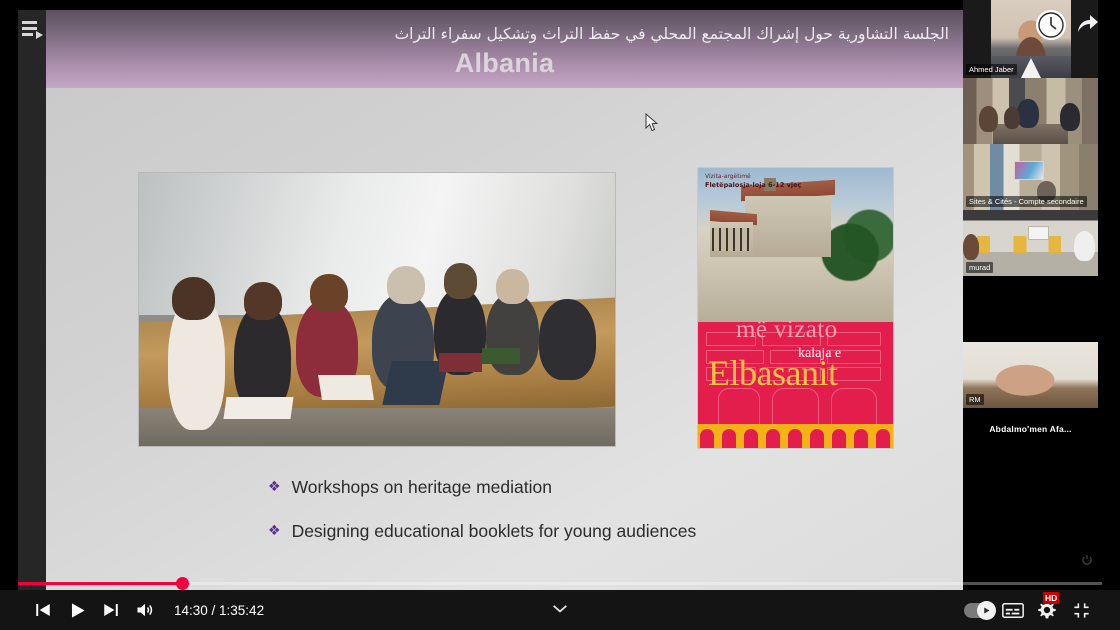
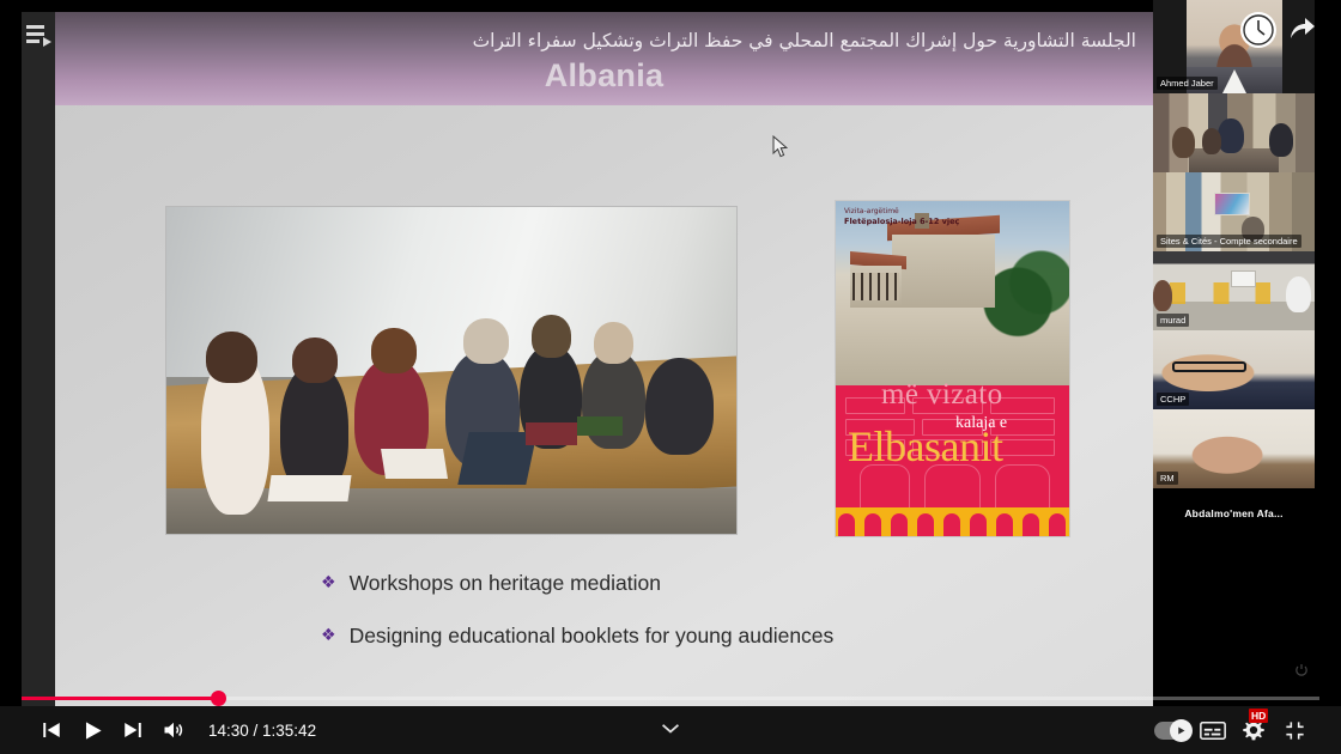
  الجلسة التشاورية حول إشراك المجتمع المحلي في حفظ التراث وتشكيل سفراء التراث
  Albania
  Fletëpalosja-loja 6-12 vjeç
  më vizato
  kalaja e
  Elbasanit
  ❖
  Workshops on heritage mediation
  ❖
  Designing educational booklets for young audiences
  Ahmed Jaber
  Sites & Cités - Compte secondaire
  murad
+ CCHP
  RM
  Abdalmo'men Afa...
  14:30 / 1:35:42
  HD
